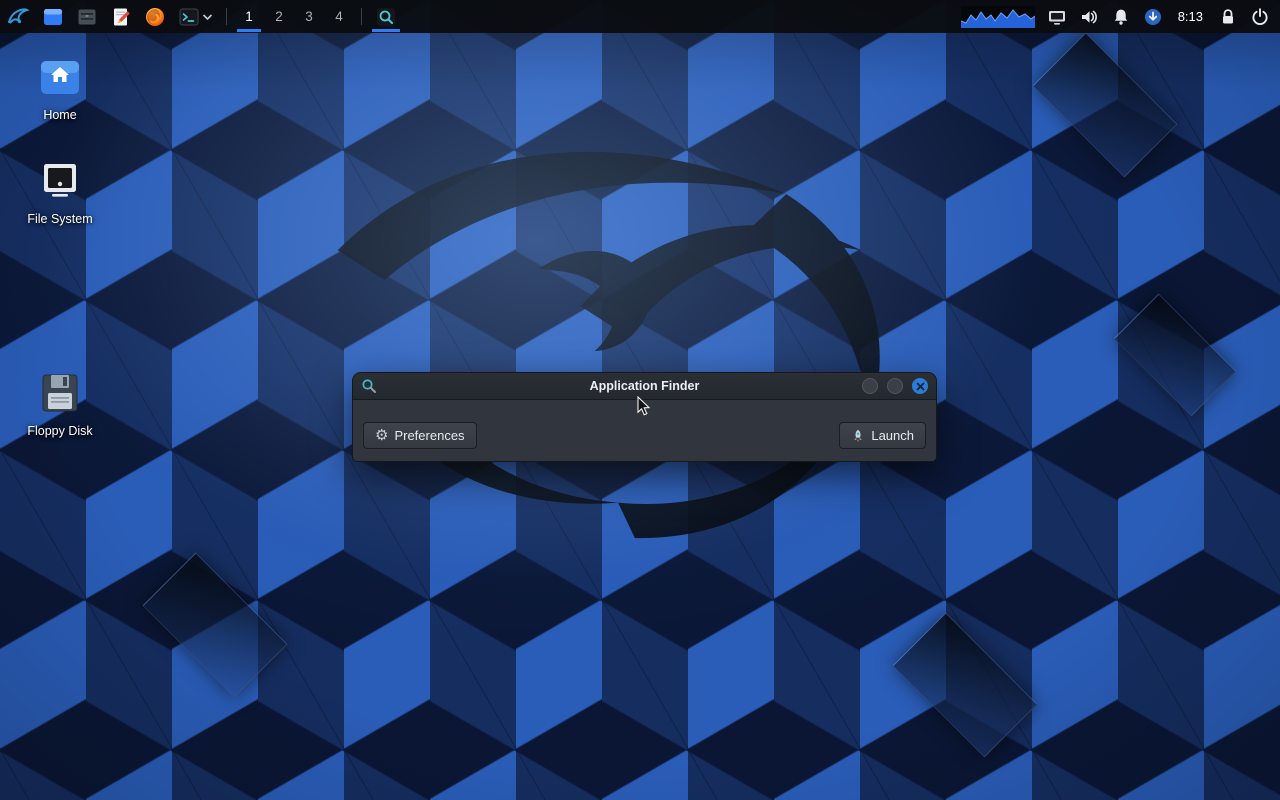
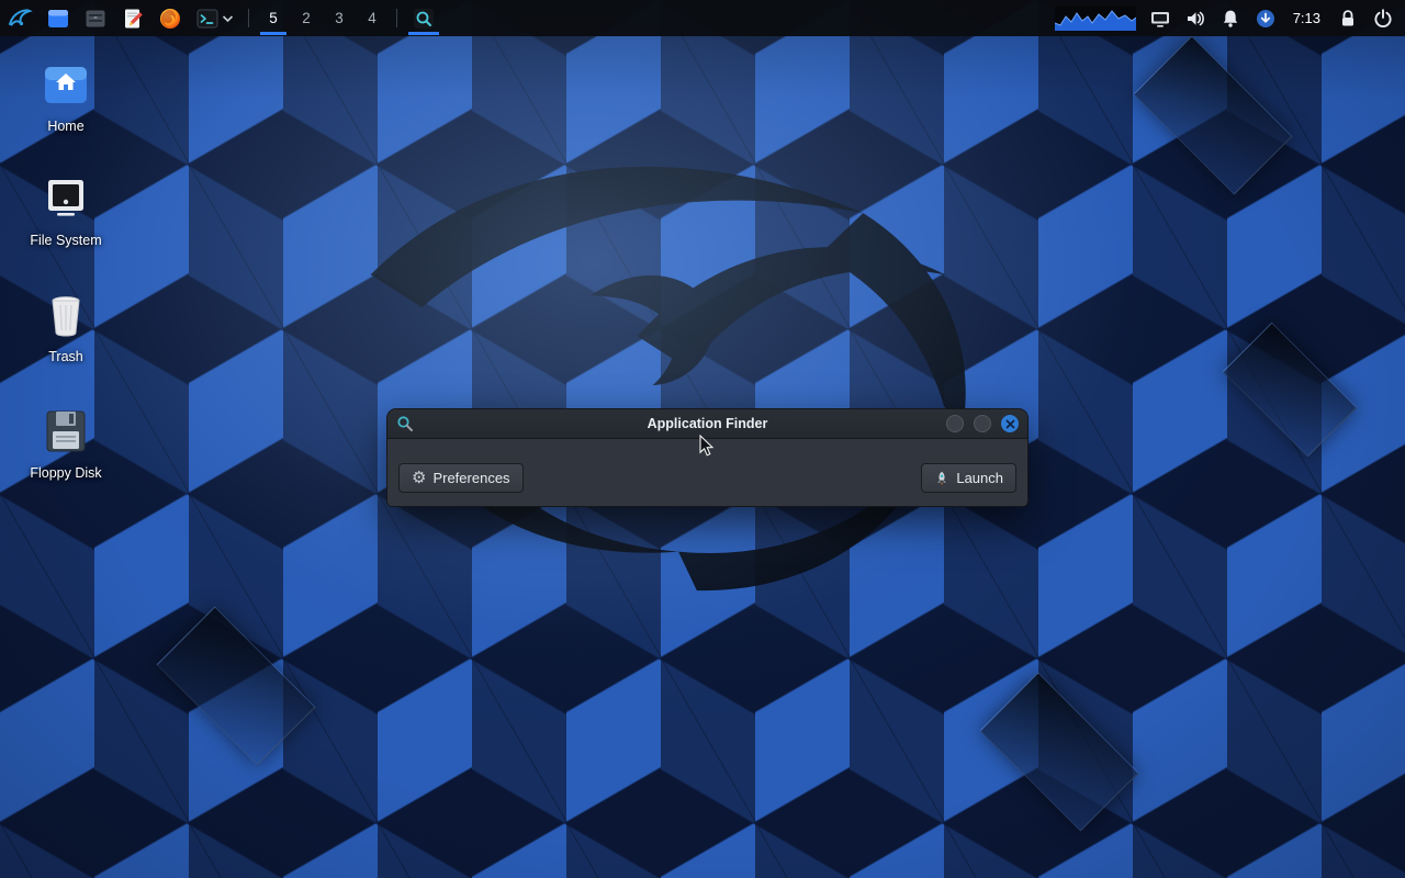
- 1
+ 5
  2
  3
  4
- 8:13
+ 7:13
  Home
  File System
+ Trash
  Floppy Disk
  Application Finder
  ⚙
  Preferences
  Launch
